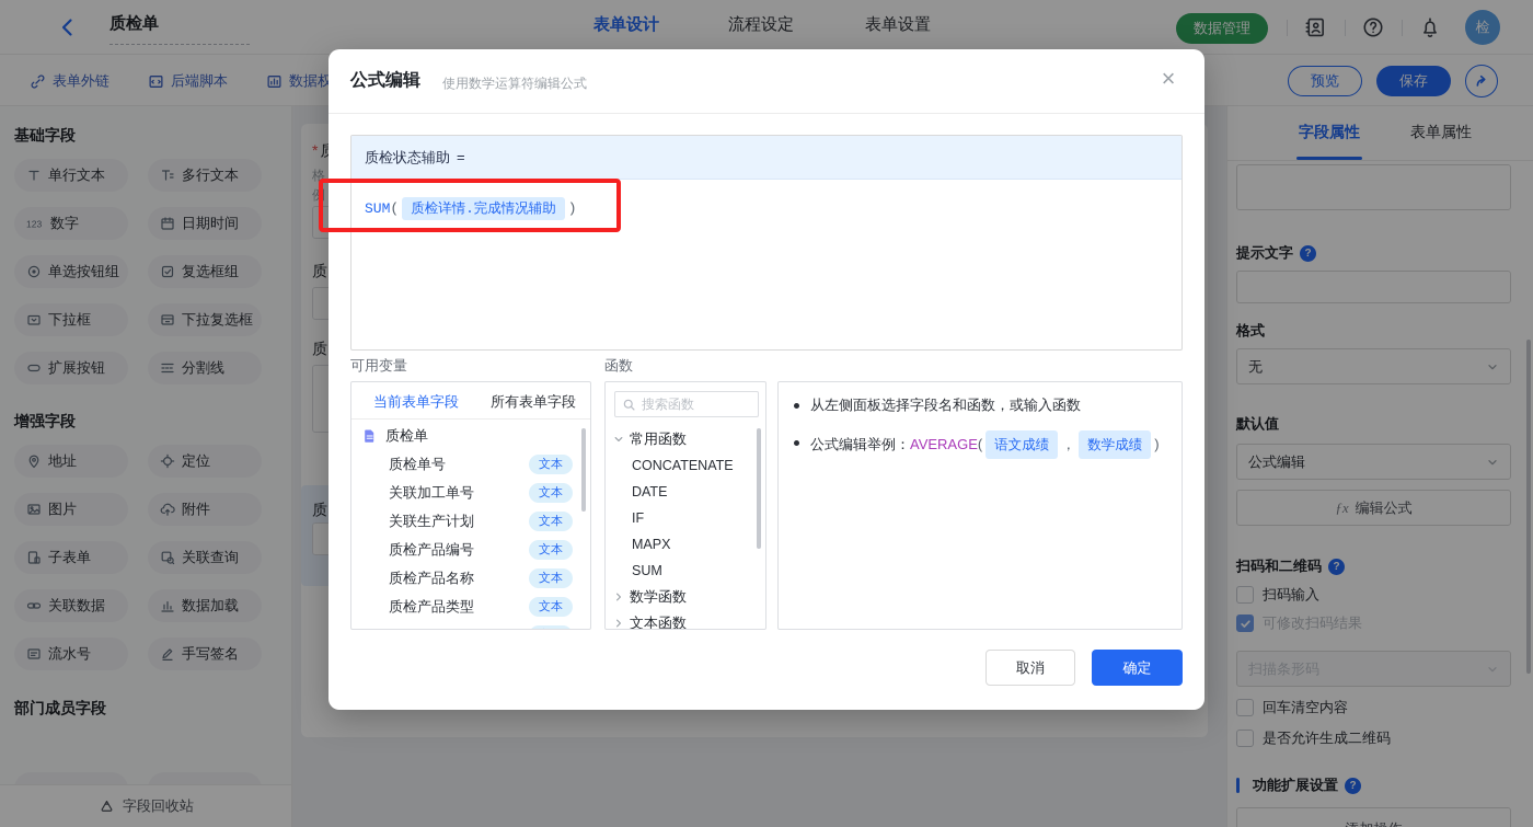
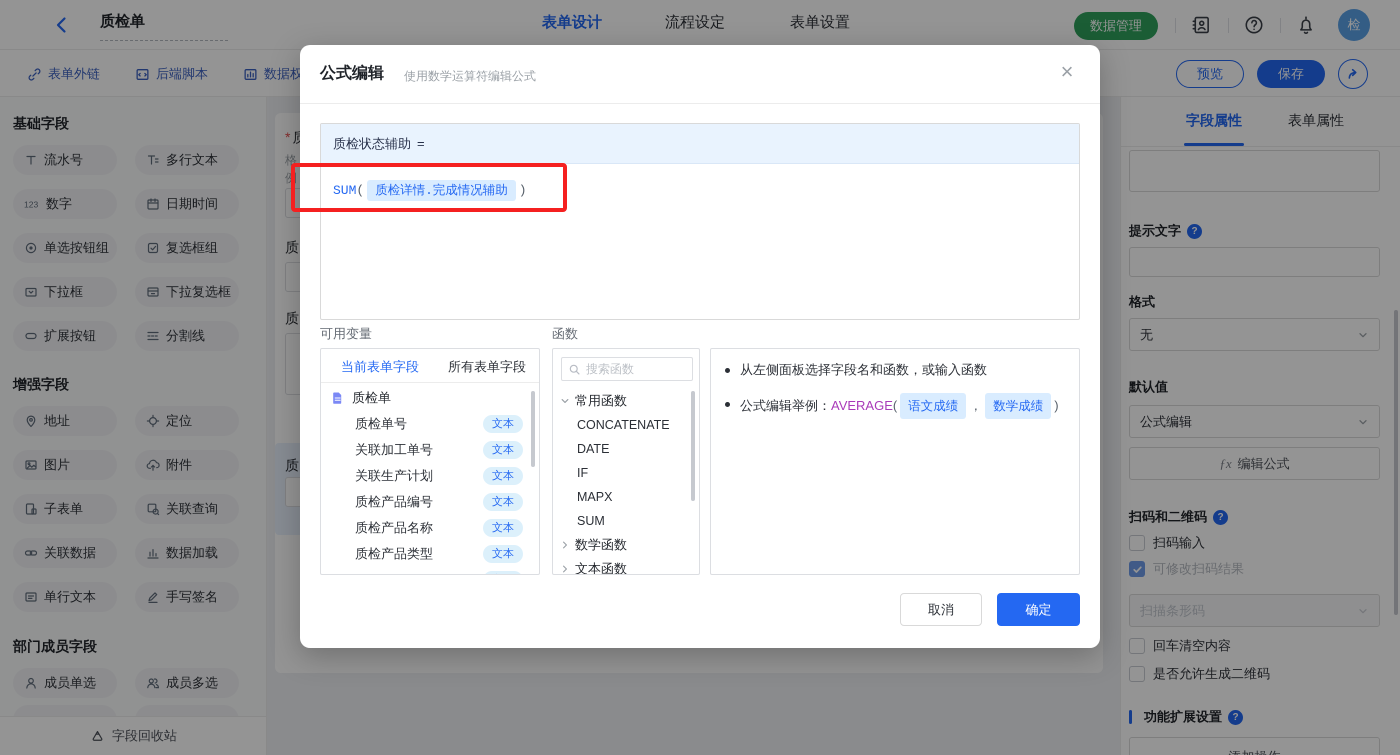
  质检单
  表单设计
  流程设定
  表单设置
  数据管理
  检
  表单外链
  后端脚本
  数据权
  预览
  保存
  基础字段
- 单行文本
+ 流水号
  多行文本
  123
  数字
  日期时间
  单选按钮组
  复选框组
  下拉框
  下拉复选框
  扩展按钮
  分割线
  增强字段
  地址
  定位
  图片
  附件
  子表单
  关联查询
  关联数据
  数据加载
- 流水号
+ 单行文本
  手写签名
  部门成员字段
+ 成员单选
+ 成员多选
  字段回收站
  格
  例
  质
  质
  质
  字段属性
  表单属性
  提示文字
  ?
  格式
  无
  默认值
  公式编辑
  ƒx
  编辑公式
  扫码和二维码
  ?
  扫码输入
  可修改扫码结果
  扫描条形码
  回车清空内容
  是否允许生成二维码
  功能扩展设置
  ?
  公式编辑
  使用数学运算符编辑公式
  ×
  质检状态辅助
  =
  SUM( 质检详情.完成情况辅助 )
  可用变量
  函数
  当前表单字段
  所有表单字段
  质检单
  质检单号
  文本
  关联加工单号
  文本
  关联生产计划
  文本
  质检产品编号
  文本
  质检产品名称
  文本
  质检产品类型
  文本
  搜索函数
  常用函数
  CONCATENATE
  DATE
  IF
  MAPX
  SUM
  数学函数
  文本函数
  从左侧面板选择字段名和函数，或输入函数
  公式编辑举例：AVERAGE( 语文成绩 ， 数学成绩 )
  取消
  确定
